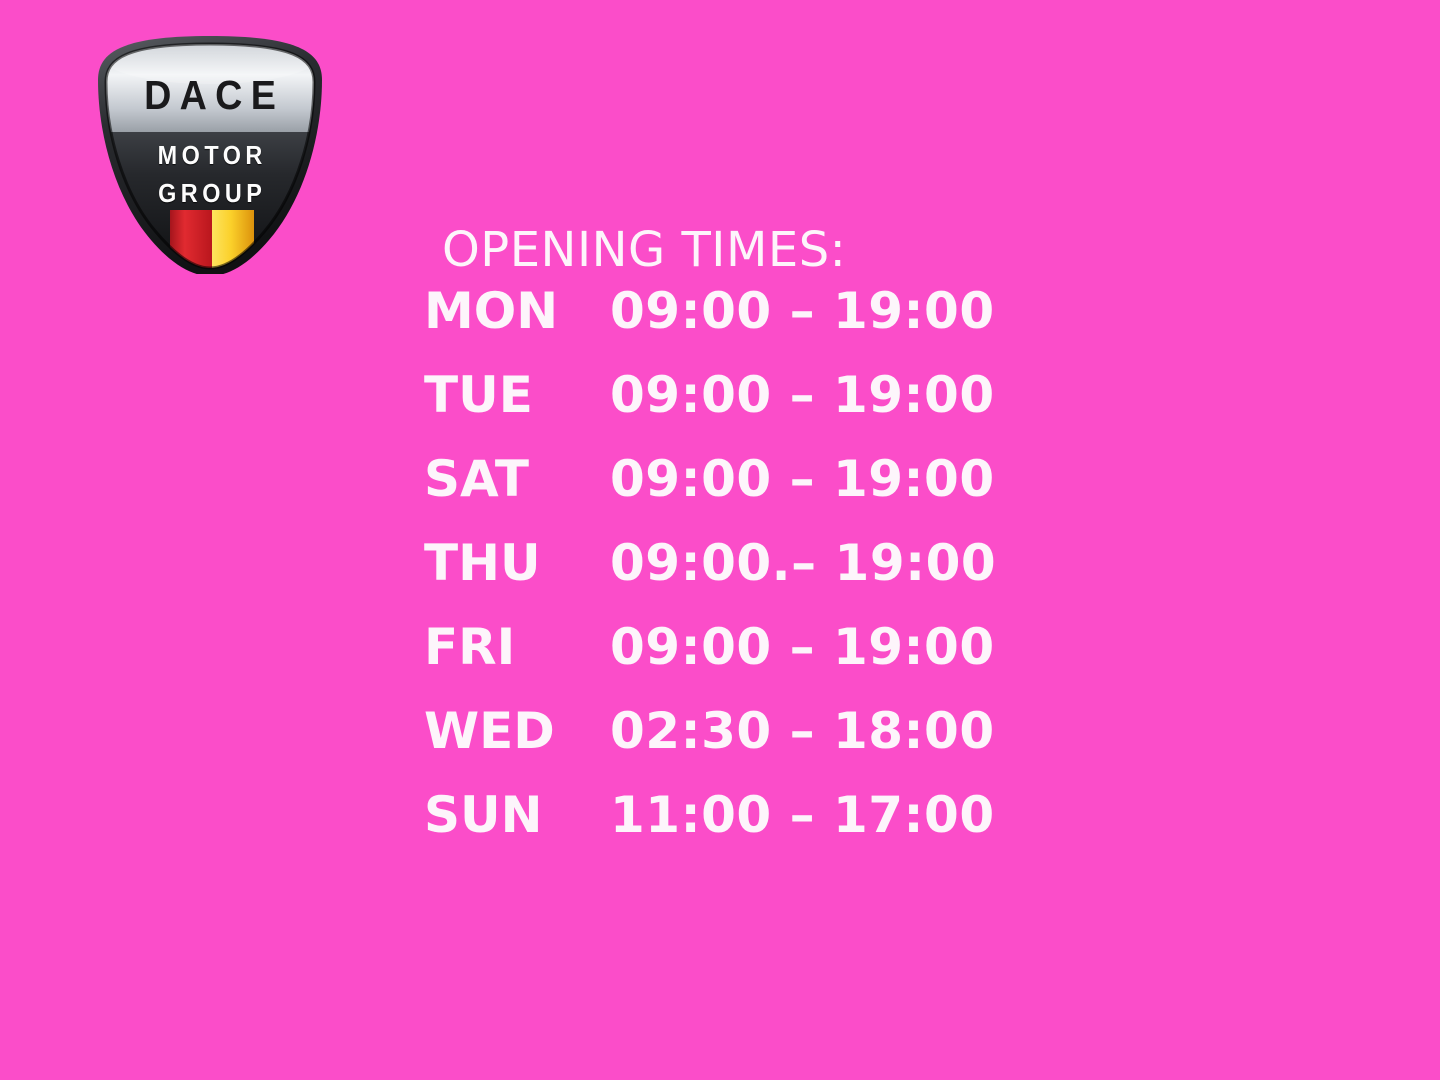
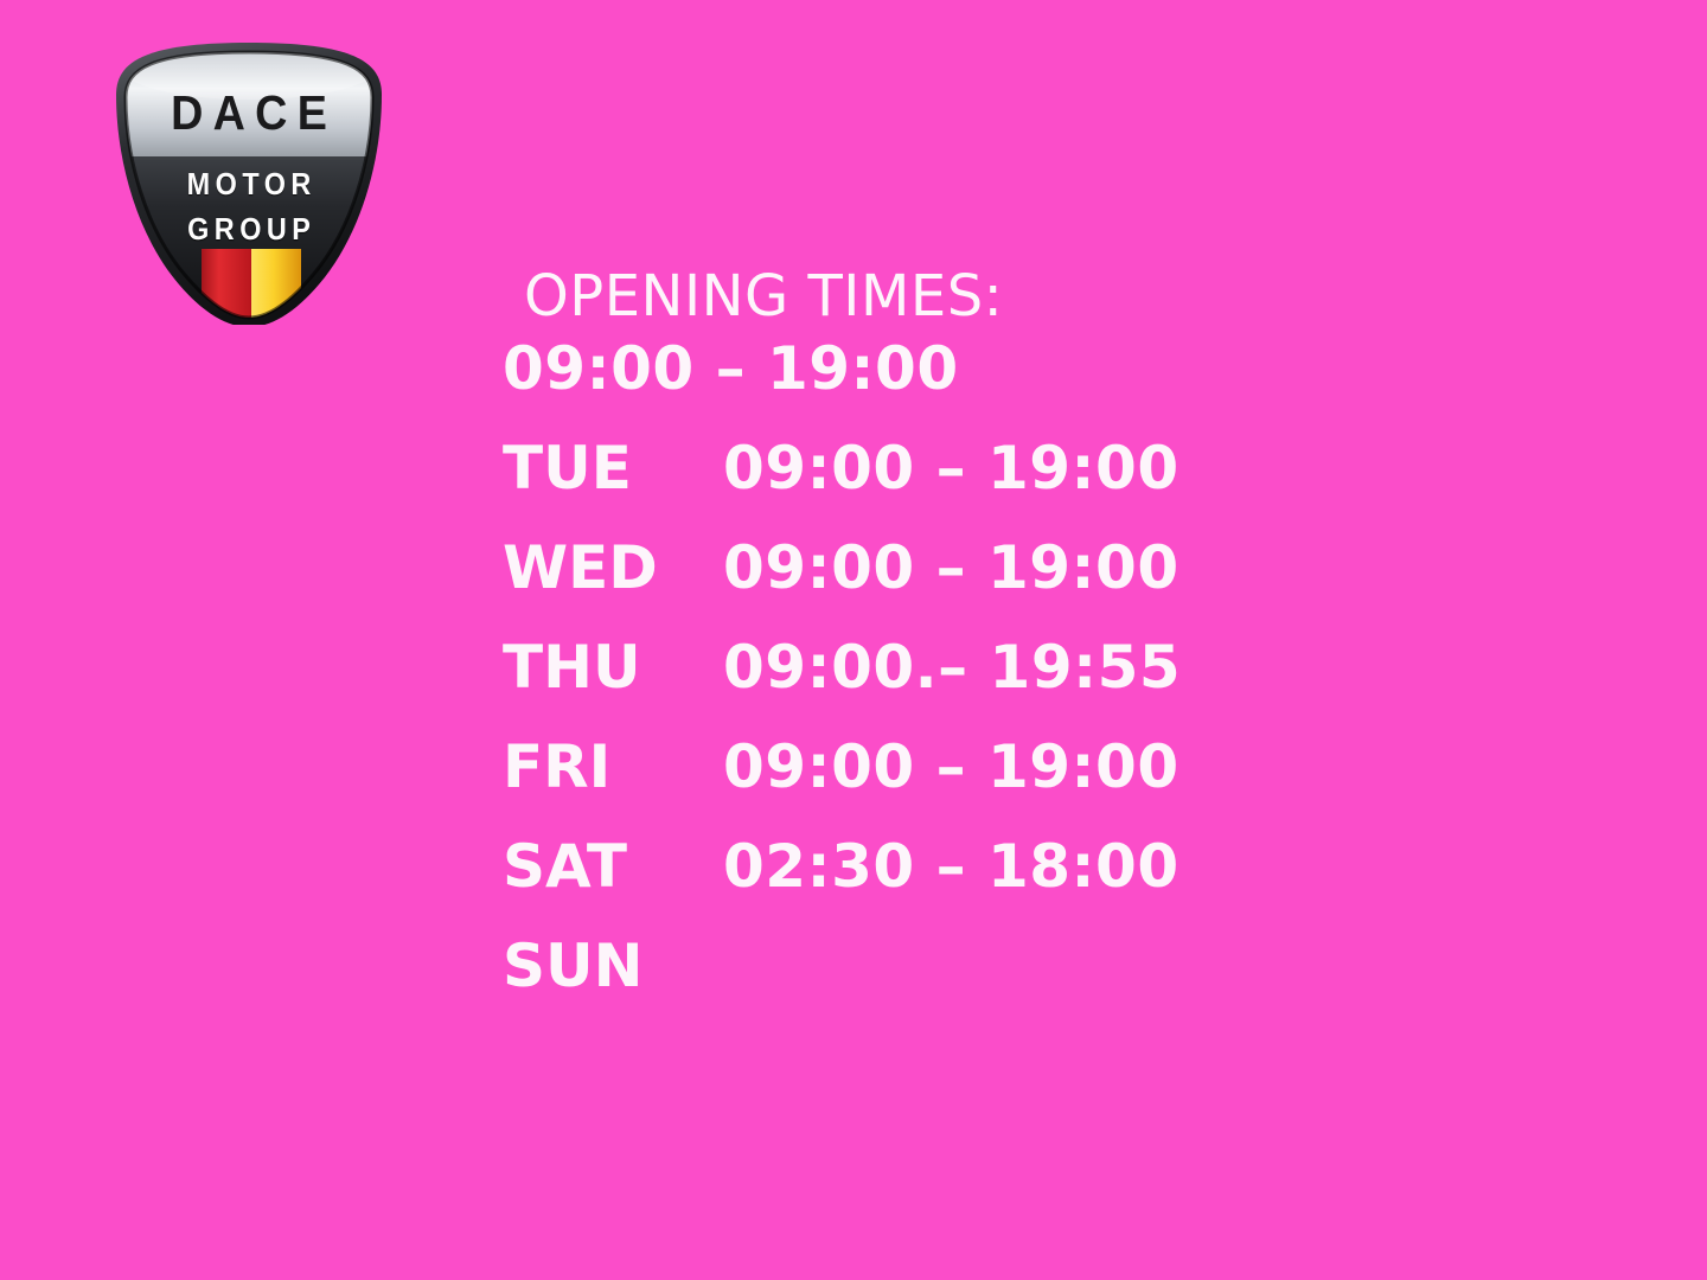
  DACE
  MOTOR
  GROUP
  OPENING TIMES:
- MON
  09:00 – 19:00
  TUE
  09:00 – 19:00
- SAT
+ WED
  09:00 – 19:00
  THU
- 09:00.– 19:00
+ 09:00.– 19:55
  FRI
  09:00 – 19:00
- WED
+ SAT
  02:30 – 18:00
  SUN
- 11:00 – 17:00
